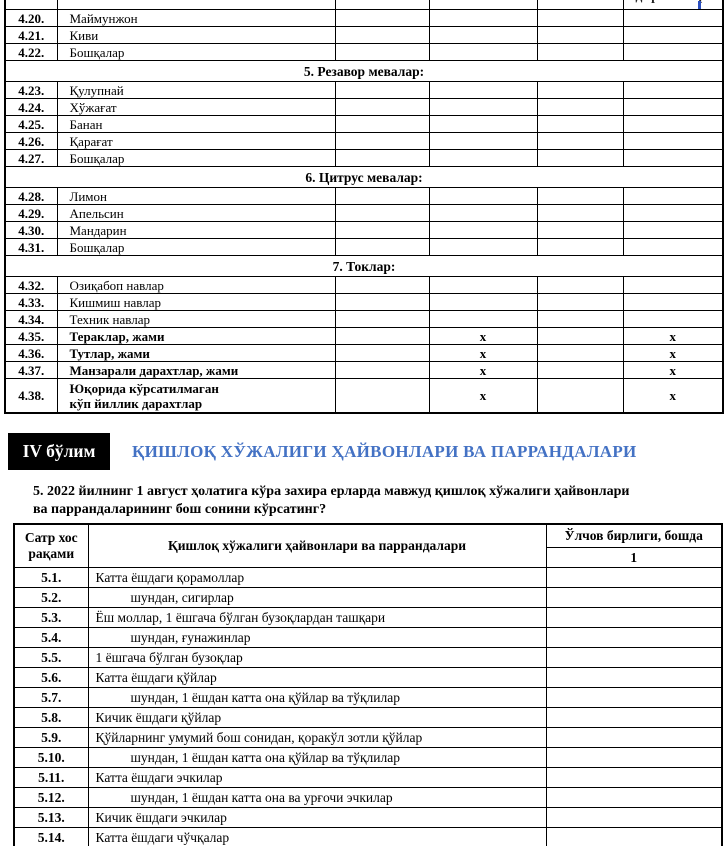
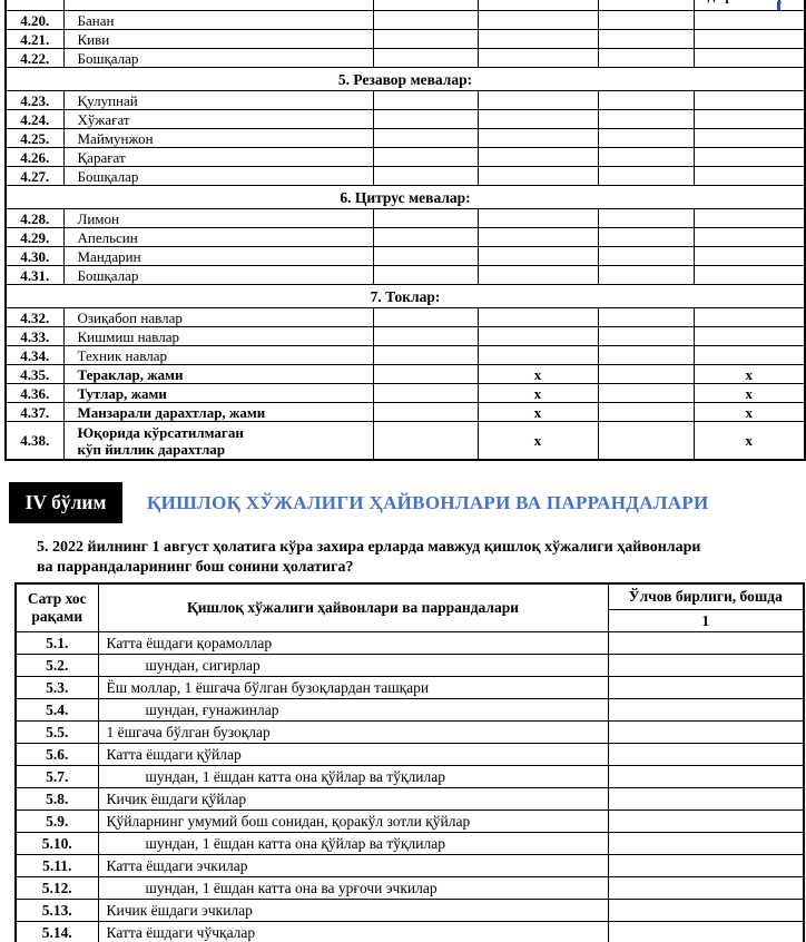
- 4.20.	Маймунжон
+ 4.20.	Банан
  4.21.	Киви
  4.22.	Бошқалар
  5. Резавор мевалар:
  4.23.	Қулупнай
  4.24.	Хўжағат
- 4.25.	Банан
+ 4.25.	Маймунжон
  4.26.	Қарағат
  4.27.	Бошқалар
  6. Цитрус мевалар:
  4.28.	Лимон
  4.29.	Апельсин
  4.30.	Мандарин
  4.31.	Бошқалар
  7. Токлар:
  4.32.	Озиқабоп навлар
  4.33.	Кишмиш навлар
  4.34.	Техник навлар
  4.35.	Тераклар, жами		х		х
  4.36.	Тутлар, жами		х		х
  4.37.	Манзарали дарахтлар, жами		х		х
  4.38.	Юқорида кўрсатилмаган кўп йиллик дарахтлар		х		х
  IV бўлим
  ҚИШЛОҚ ХЎЖАЛИГИ ҲАЙВОНЛАРИ ВА ПАРРАНДАЛАРИ
  5. 2022 йилнинг 1 август ҳолатига кўра захира ерларда мавжуд қишлоқ хўжалиги ҳайвонлари
- ва паррандаларининг бош сонини кўрсатинг?
+ ва паррандаларининг бош сонини ҳолатига?
  Сатр хос рақами	Қишлоқ хўжалиги ҳайвонлари ва паррандалари	Ўлчов бирлиги, бошда
  1
  5.1.	Катта ёшдаги қорамоллар
  5.2.	шундан, сигирлар
  5.3.	Ёш моллар, 1 ёшгача бўлган бузоқлардан ташқари
  5.4.	шундан, ғунажинлар
  5.5.	1 ёшгача бўлган бузоқлар
  5.6.	Катта ёшдаги қўйлар
  5.7.	шундан, 1 ёшдан катта она қўйлар ва тўқлилар
  5.8.	Кичик ёшдаги қўйлар
  5.9.	Қўйларнинг умумий бош сонидан, қоракўл зотли қўйлар
  5.10.	шундан, 1 ёшдан катта она қўйлар ва тўқлилар
  5.11.	Катта ёшдаги эчкилар
  5.12.	шундан, 1 ёшдан катта она ва урғочи эчкилар
  5.13.	Кичик ёшдаги эчкилар
  5.14.	Катта ёшдаги чўчқалар
